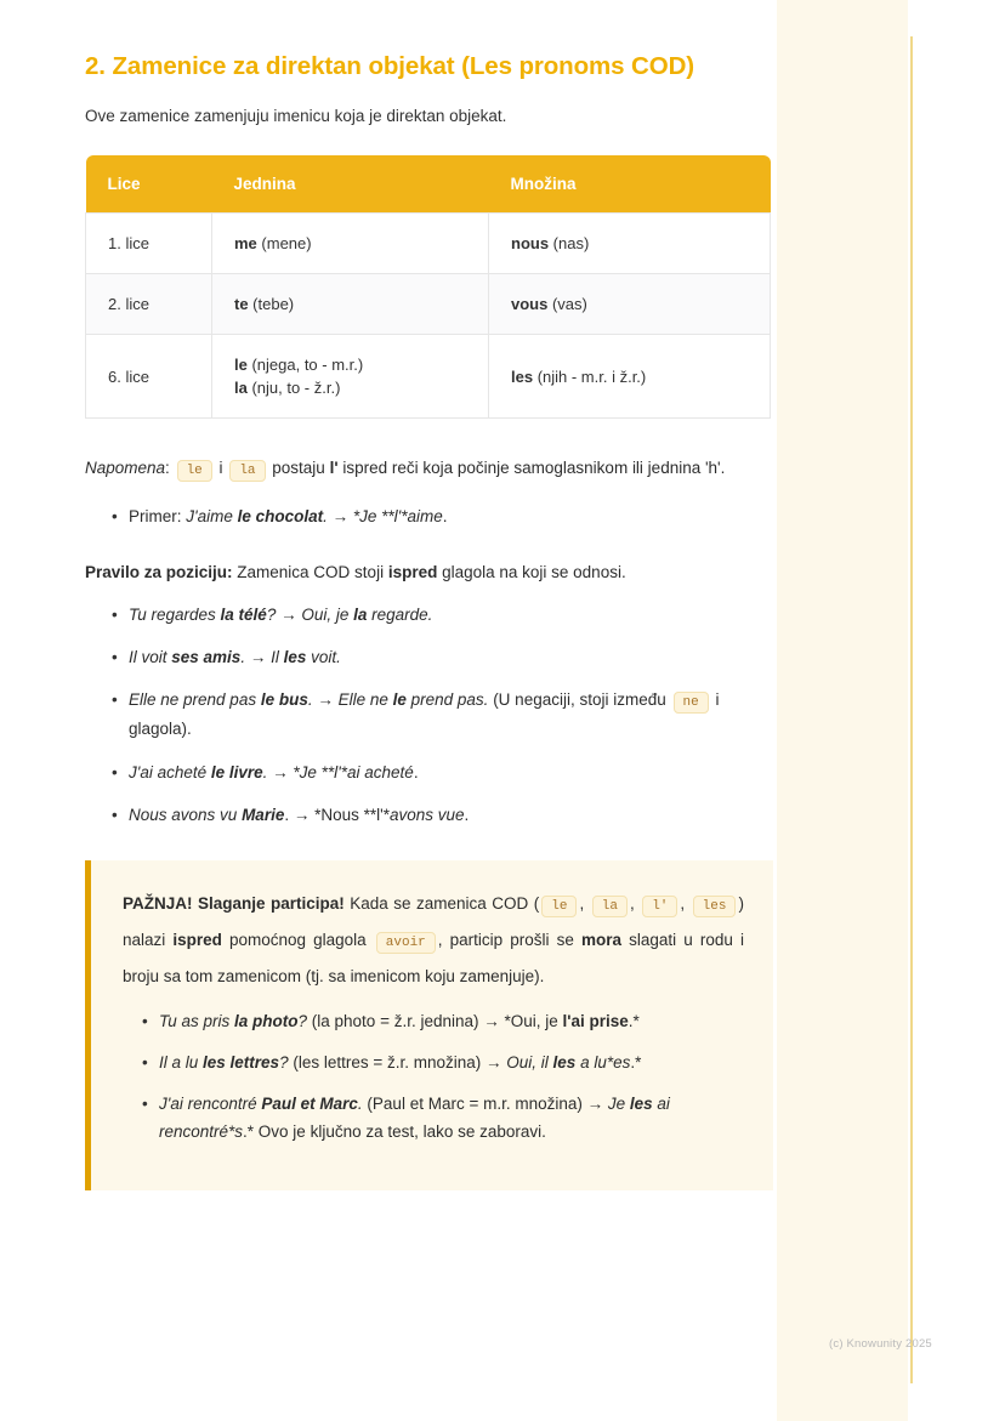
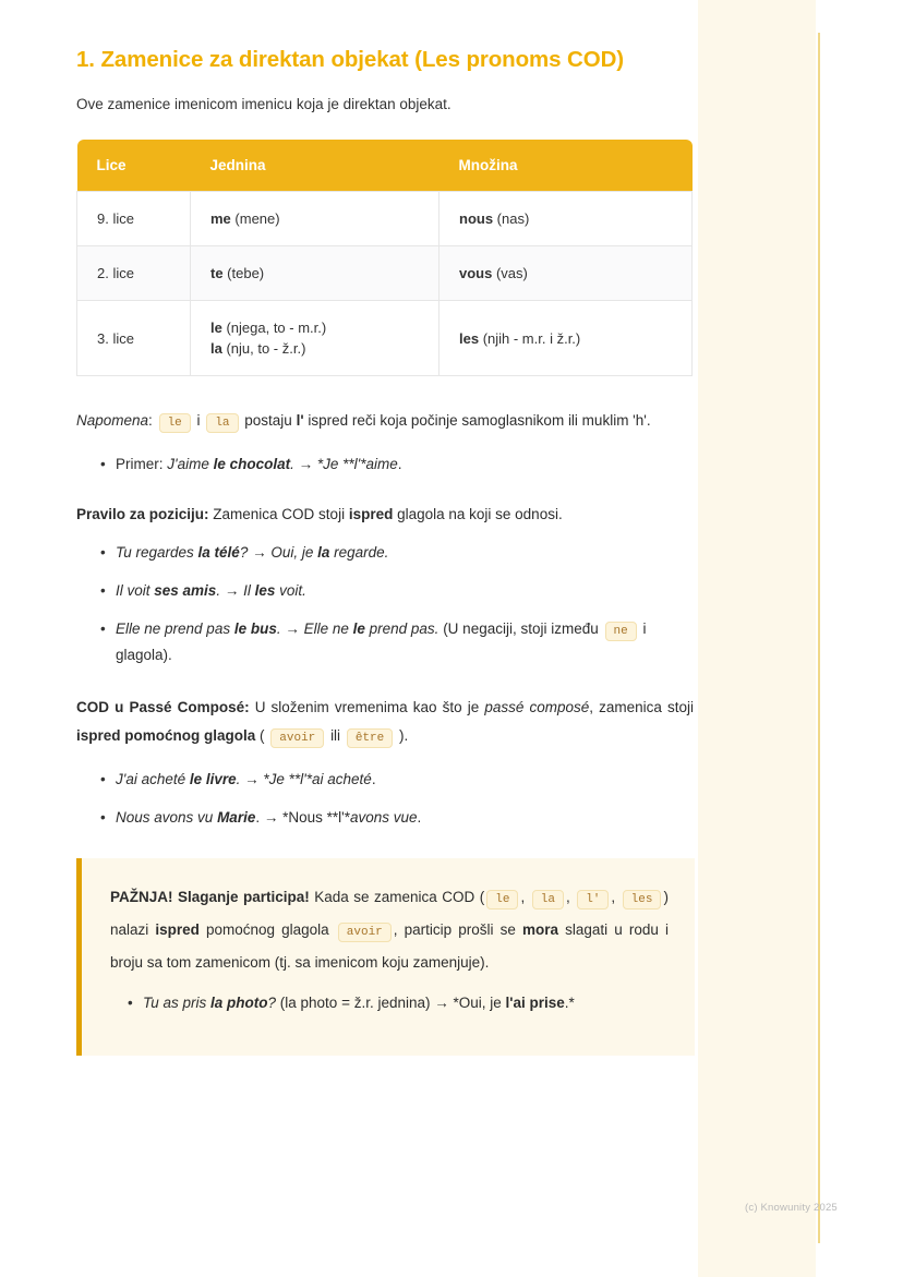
- 2. Zamenice za direktan objekat (Les pronoms COD)
+ 1. Zamenice za direktan objekat (Les pronoms COD)
- Ove zamenice zamenjuju imenicu koja je direktan objekat.
+ Ove zamenice imenicom imenicu koja je direktan objekat.
  Lice	Jednina	Množina
- 1. lice	me (mene)	nous (nas)
+ 9. lice	me (mene)	nous (nas)
  2. lice	te (tebe)	vous (vas)
- 6. lice	le (njega, to - m.r.) la (nju, to - ž.r.)	les (njih - m.r. i ž.r.)
+ 3. lice	le (njega, to - m.r.) la (nju, to - ž.r.)	les (njih - m.r. i ž.r.)
- Napomena: le i la postaju l' ispred reči koja počinje samoglasnikom ili jednina 'h'.
+ Napomena: le i la postaju l' ispred reči koja počinje samoglasnikom ili muklim 'h'.
  Primer: J'aime le chocolat. → *Je **l'*aime.
  Pravilo za poziciju: Zamenica COD stoji ispred glagola na koji se odnosi.
  Tu regardes la télé? → Oui, je la regarde.
  Il voit ses amis. → Il les voit.
  Elle ne prend pas le bus. → Elle ne le prend pas. (U negaciji, stoji između ne i glagola).
+ COD u Passé Composé: U složenim vremenima kao što je passé composé, zamenica stoji ispred pomoćnog glagola ( avoir ili être ).
  J'ai acheté le livre. → *Je **l'*ai acheté.
  Nous avons vu Marie. → *Nous **l'*avons vue.
  PAŽNJA! Slaganje participa! Kada se zamenica COD ( le , la , l' , les ) nalazi ispred pomoćnog glagola avoir , particip prošli se mora slagati u rodu i broju sa tom zamenicom (tj. sa imenicom koju zamenjuje).
  Tu as pris la photo? (la photo = ž.r. jednina) → *Oui, je l'ai prise.*
- Il a lu les lettres? (les lettres = ž.r. množina) → Oui, il les a lu*es.*
- J'ai rencontré Paul et Marc. (Paul et Marc = m.r. množina) → Je les ai rencontré*s.* Ovo je ključno za test, lako se zaboravi.
  (c) Knowunity 2025
